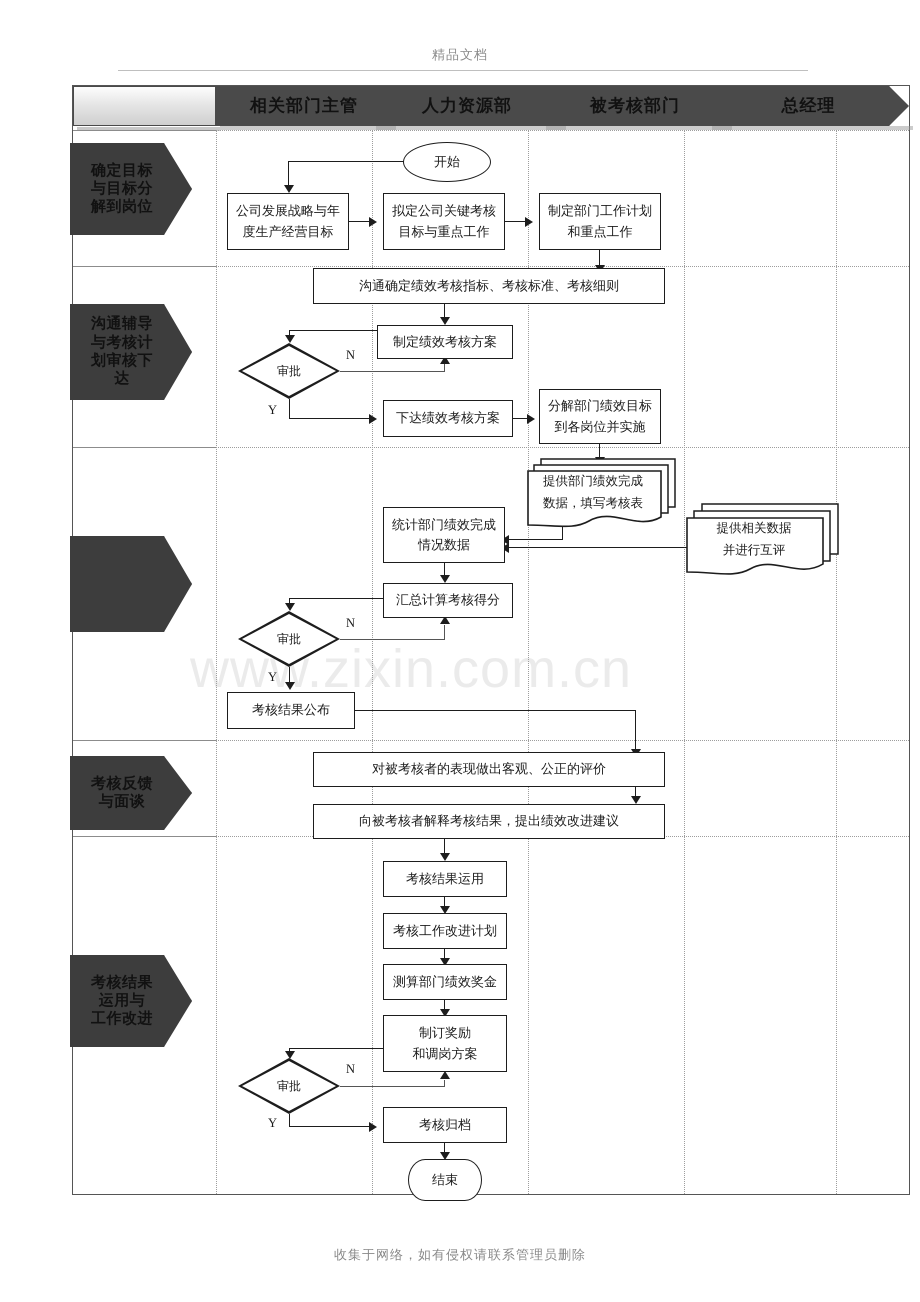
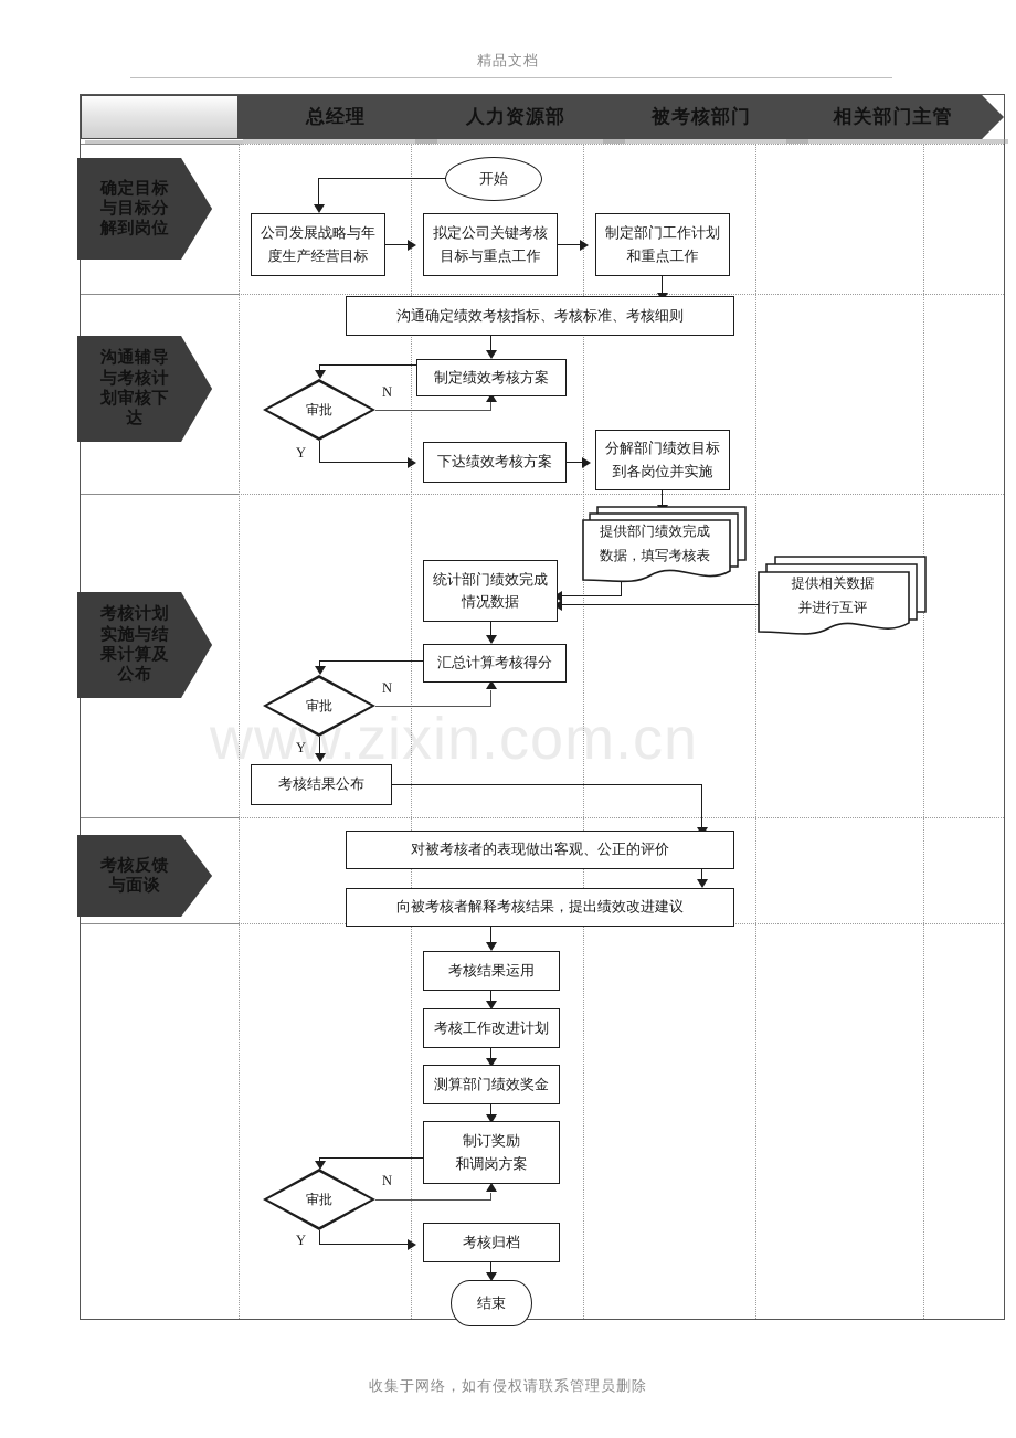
  精品文档
  ww.zixin.com.cn
- 相关部门主管
+ 总经理
  人力资源部
  被考核部门
- 总经理
+ 相关部门主管
  确定目标
  与目标分
  解到岗位
  沟通辅导
  与考核计
  划审核下
  达
+ 考核计划
+ 实施与结
+ 果计算及
+ 公布
  考核反馈
  与面谈
- 考核结果
- 运用与
- 工作改进
  开始
  公司发展战略与年
  度生产经营目标
  拟定公司关键考核
  目标与重点工作
  制定部门工作计划
  和重点工作
  沟通确定绩效考核指标、考核标准、考核细则
  制定绩效考核方案
  审批
  N
  Y
  下达绩效考核方案
  分解部门绩效目标
  到各岗位并实施
  提供部门绩效完成
  数据，填写考核表
  提供相关数据
  并进行互评
  统计部门绩效完成
  情况数据
  汇总计算考核得分
  审批
  N
  Y
  考核结果公布
  对被考核者的表现做出客观、公正的评价
  向被考核者解释考核结果，提出绩效改进建议
  考核结果运用
  考核工作改进计划
  测算部门绩效奖金
  制订奖励
  和调岗方案
  审批
  N
  Y
  考核归档
  结束
  收集于网络，如有侵权请联系管理员删除
